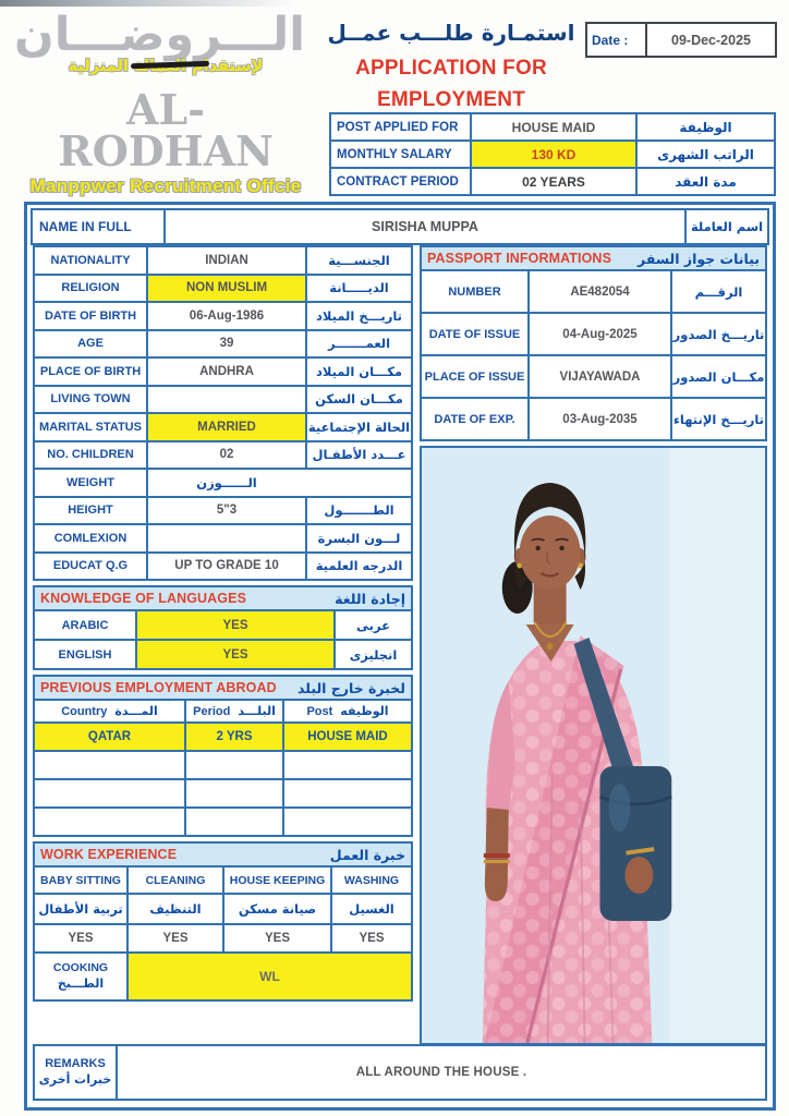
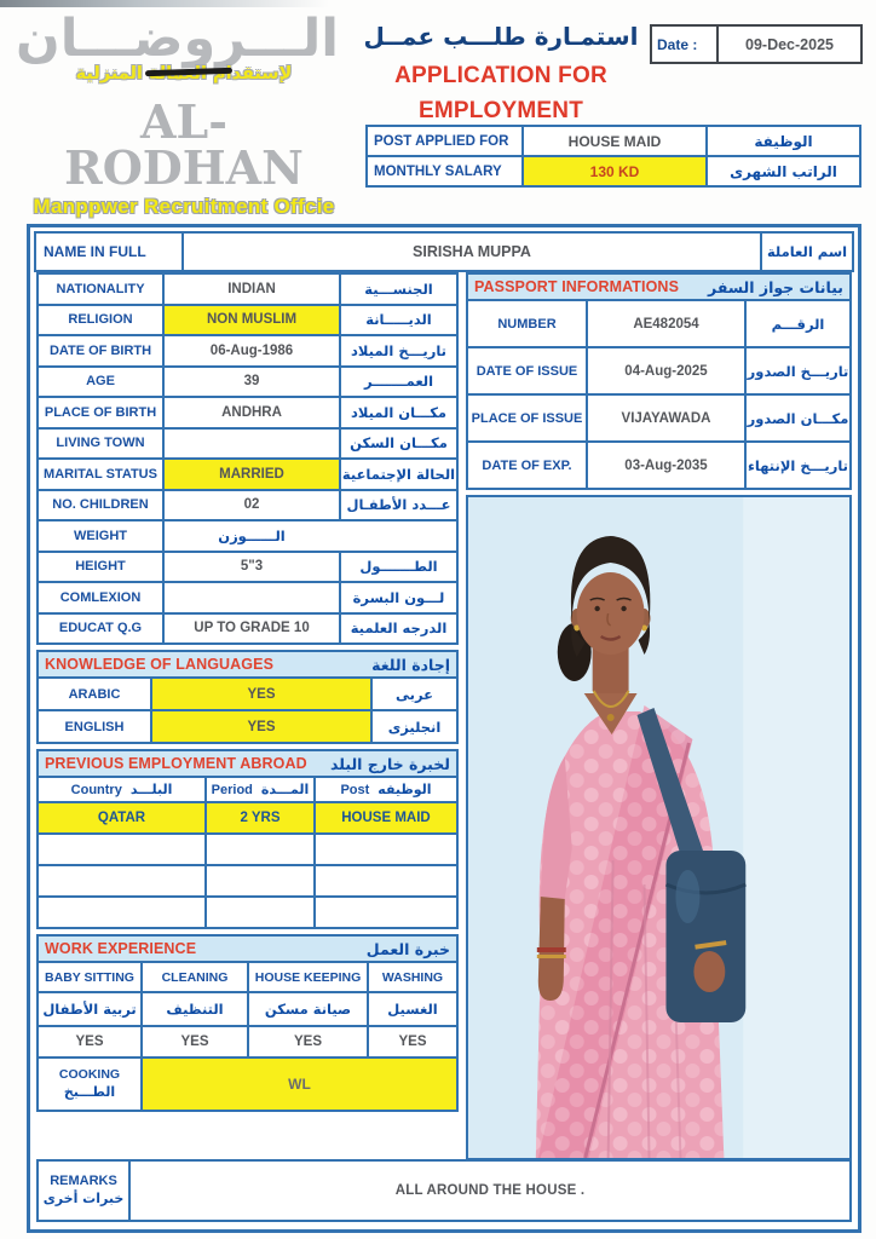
  الـــروضـــان
  AL-RODHAN
  Manppwer Recruitment Offcie
  استمـارة طلـــب عمــل
  APPLICATION FOR
  EMPLOYMENT
  Date :
  09-Dec-2025
  POST APPLIED FOR
  HOUSE MAID
  الوظيفة
  MONTHLY SALARY
  130 KD
  الراتب الشهرى
- CONTRACT PERIOD
- 02 YEARS
- مدة العقد
  NAME IN FULL
  SIRISHA MUPPA
  اسم العاملة
  NATIONALITY
  INDIAN
  الجنســـية
  RELIGION
  NON MUSLIM
  الديـــــانة
  DATE OF BIRTH
  06-Aug-1986
  تاريـــخ الميلاد
  AGE
  39
  العمـــــــر
  PLACE OF BIRTH
  ANDHRA
  مكـــان الميلاد
  LIVING TOWN
  مكـــان السكن
  MARITAL STATUS
  MARRIED
  الحالة الإجتماعية
  NO. CHILDREN
  02
  عـــدد الأطفـال
  WEIGHT
  الــــــوزن
  HEIGHT
  5"3
  الطـــــــول
  COMLEXION
  لـــون البسرة
  EDUCAT Q.G
  UP TO GRADE 10
  الدرجه العلمية
  KNOWLEDGE OF LANGUAGES
  إجادة اللغة
  ARABIC
  YES
  عربى
  ENGLISH
  YES
  انجليزى
  PREVIOUS EMPLOYMENT ABROAD
  لخبرة خارج البلد
  Country
- المـــدة
+ البلـــد
  Period
- البلـــد
+ المـــدة
  Post
  الوظيفه
  QATAR
  2 YRS
  HOUSE MAID
  WORK EXPERIENCE
  خبرة العمل
  BABY SITTING
  CLEANING
  HOUSE KEEPING
  WASHING
  تربية الأطفال
  التنظيف
  صيانة مسكن
  الغسيل
  YES
  YES
  YES
  YES
  COOKING
  الطـــبخ
  WL
  PASSPORT INFORMATIONS
  بيانات جواز السفر
  NUMBER
  AE482054
  الرقـــم
  DATE OF ISSUE
  04-Aug-2025
  تاريـــخ الصدور
  PLACE OF ISSUE
  VIJAYAWADA
  مكـــان الصدور
  DATE OF EXP.
  03-Aug-2035
  تاريـــخ الإنتهاء
  REMARKS
  خبرات أخرى
  ALL AROUND THE HOUSE .
